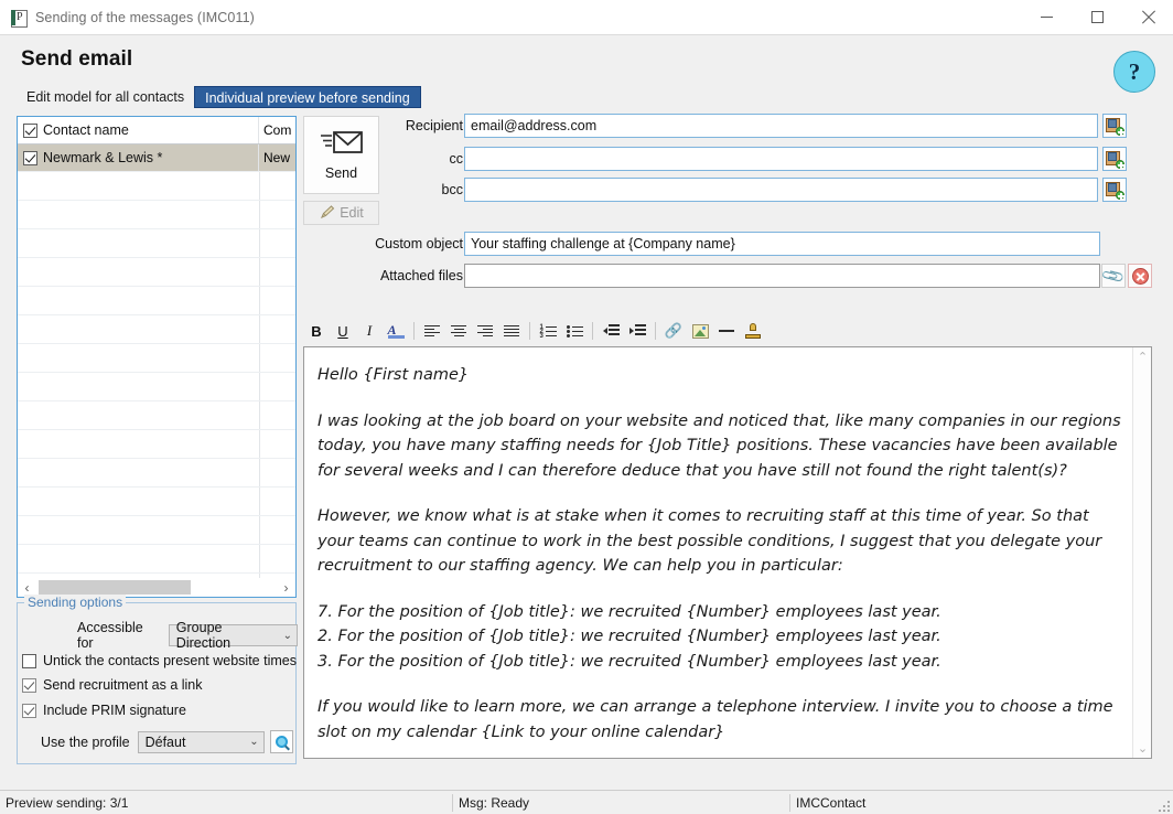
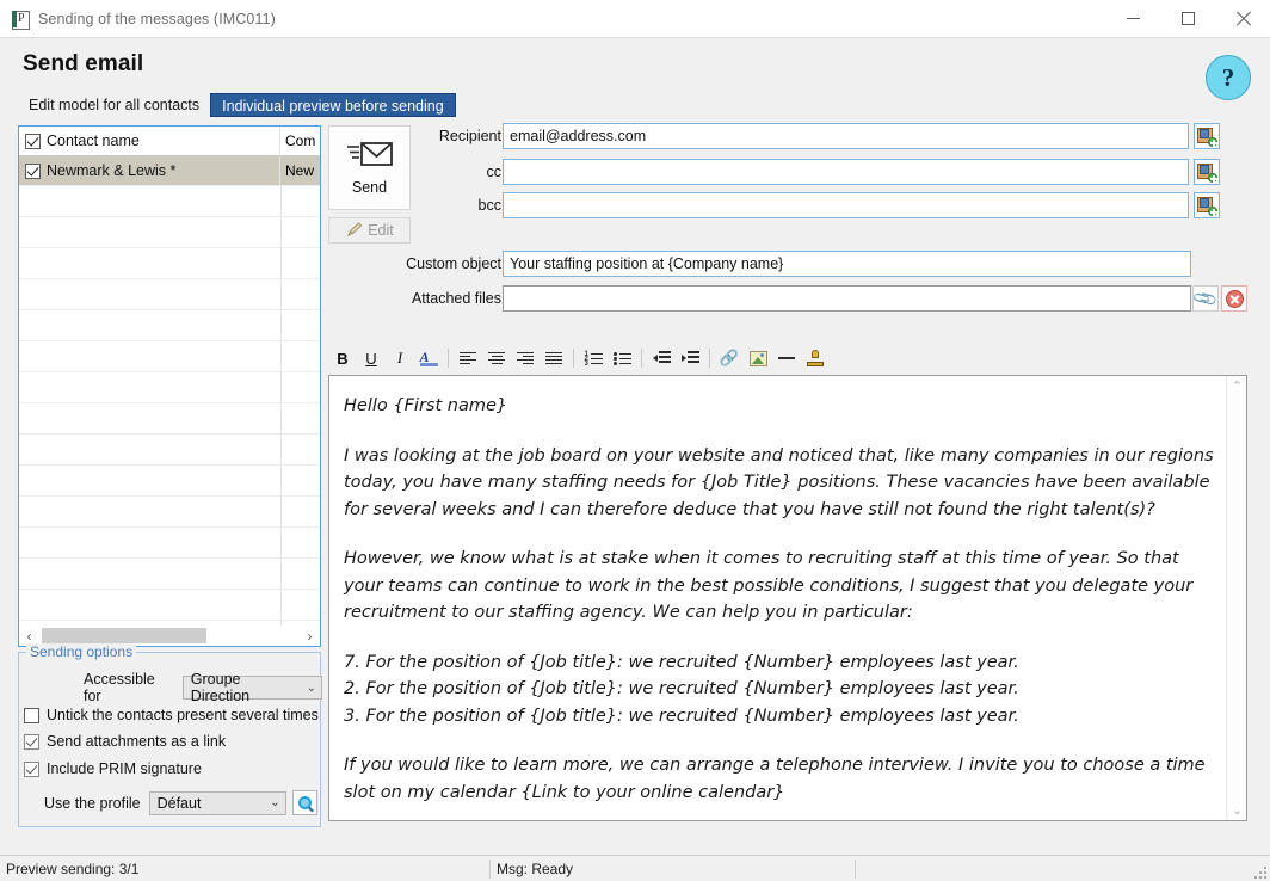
  P
  Sending of the messages (IMC011)
  Send email
  ?
  Edit model for all contacts
  Individual preview before sending
  Contact name
  Com
  Newmark & Lewis *
  New
  ‹
  ›
  Sending options
  Accessible for
  Groupe Direction
  ⌄
- Untick the contacts present website times
+ Untick the contacts present several times
- Send recruitment as a link
+ Send attachments as a link
  Include PRIM signature
  Use the profile
  Défaut
  ⌄
  Send
  Edit
  Recipient
  email@address.com
  cc
  bcc
  Custom object
- Your staffing challenge at {Company name}
+ Your staffing position at {Company name}
  Attached files
  B
  U
  I
  A
  🔗
  Hello {First name}
  I was looking at the job board on your website and noticed that, like many companies in our regions today, you have many staffing needs for {Job Title} positions. These vacancies have been available for several weeks and I can therefore deduce that you have still not found the right talent(s)?
  However, we know what is at stake when it comes to recruiting staff at this time of year. So that your teams can continue to work in the best possible conditions, I suggest that you delegate your recruitment to our staffing agency. We can help you in particular:
  7. For the position of {Job title}: we recruited {Number} employees last year.
  2. For the position of {Job title}: we recruited {Number} employees last year.
  3. For the position of {Job title}: we recruited {Number} employees last year.
  If you would like to learn more, we can arrange a telephone interview. I invite you to choose a time slot on my calendar {Link to your online calendar}
  ⌃
  ⌄
  Preview sending: 3/1
  Msg: Ready
- IMCContact
